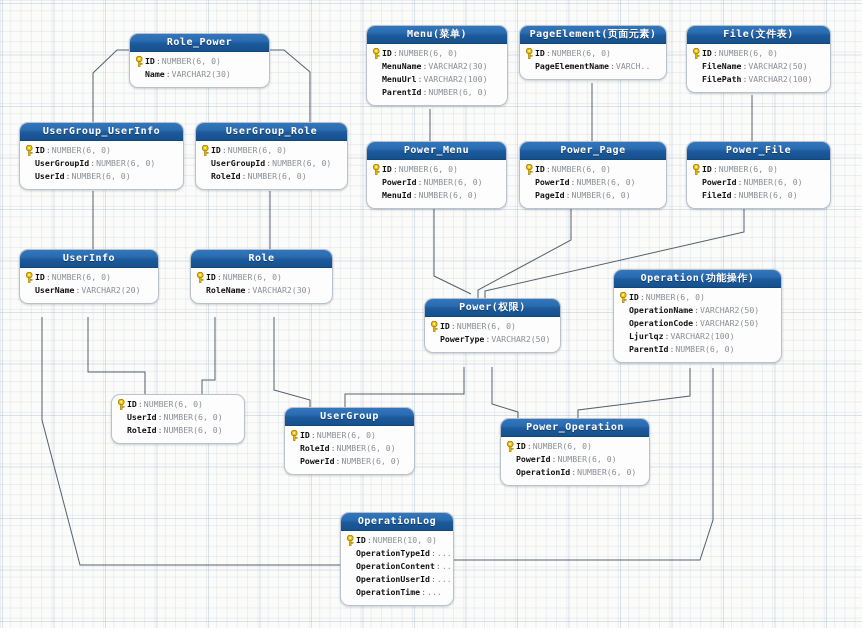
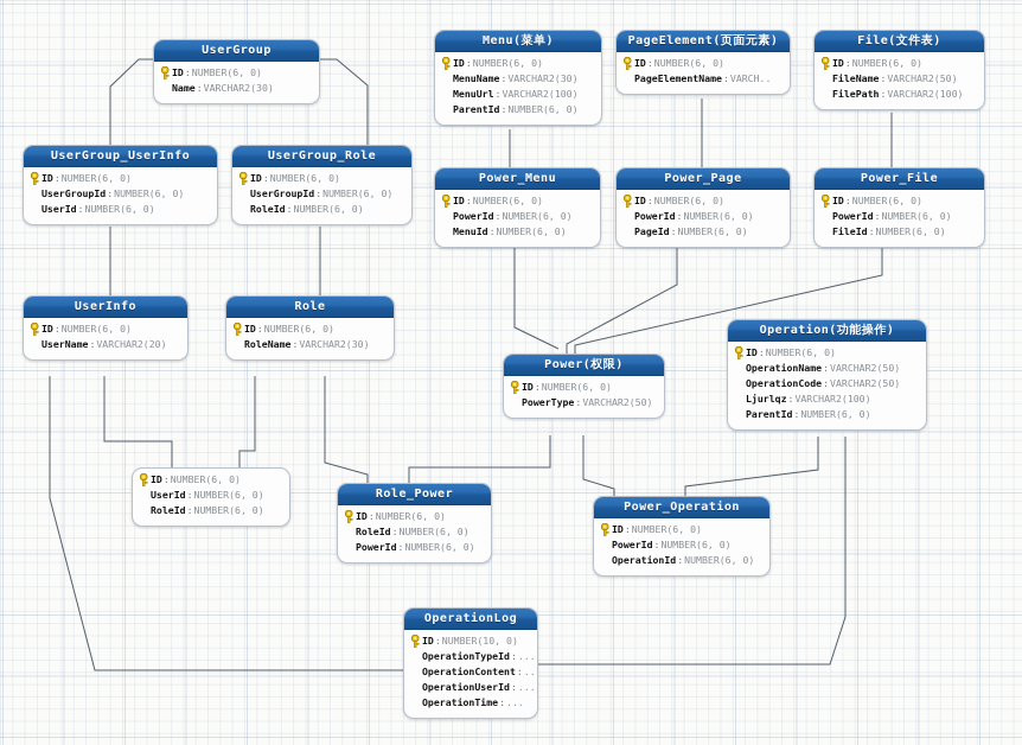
- Role_Power
+ UserGroup
  ID
  :
  NUMBER(6, 0)
  Name
  :
  VARCHAR2(30)
  UserGroup_UserInfo
  ID
  :
  NUMBER(6, 0)
  UserGroupId
  :
  NUMBER(6, 0)
  UserId
  :
  NUMBER(6, 0)
  UserGroup_Role
  ID
  :
  NUMBER(6, 0)
  UserGroupId
  :
  NUMBER(6, 0)
  RoleId
  :
  NUMBER(6, 0)
  Menu(菜单)
  ID
  :
  NUMBER(6, 0)
  MenuName
  :
  VARCHAR2(30)
  MenuUrl
  :
  VARCHAR2(100)
  ParentId
  :
  NUMBER(6, 0)
  PageElement(页面元素)
  ID
  :
  NUMBER(6, 0)
  PageElementName
  :
  VARCH..
  File(文件表)
  ID
  :
  NUMBER(6, 0)
  FileName
  :
  VARCHAR2(50)
  FilePath
  :
  VARCHAR2(100)
  Power_Menu
  ID
  :
  NUMBER(6, 0)
  PowerId
  :
  NUMBER(6, 0)
  MenuId
  :
  NUMBER(6, 0)
  Power_Page
  ID
  :
  NUMBER(6, 0)
  PowerId
  :
  NUMBER(6, 0)
  PageId
  :
  NUMBER(6, 0)
  Power_File
  ID
  :
  NUMBER(6, 0)
  PowerId
  :
  NUMBER(6, 0)
  FileId
  :
  NUMBER(6, 0)
  UserInfo
  ID
  :
  NUMBER(6, 0)
  UserName
  :
  VARCHAR2(20)
  Role
  ID
  :
  NUMBER(6, 0)
  RoleName
  :
  VARCHAR2(30)
  Power(权限)
  ID
  :
  NUMBER(6, 0)
  PowerType
  :
  VARCHAR2(50)
  Operation(功能操作)
  ID
  :
  NUMBER(6, 0)
  OperationName
  :
  VARCHAR2(50)
  OperationCode
  :
  VARCHAR2(50)
  Ljurlqz
  :
  VARCHAR2(100)
  ParentId
  :
  NUMBER(6, 0)
  ID
  :
  NUMBER(6, 0)
  UserId
  :
  NUMBER(6, 0)
  RoleId
  :
  NUMBER(6, 0)
- UserGroup
+ Role_Power
  ID
  :
  NUMBER(6, 0)
  RoleId
  :
  NUMBER(6, 0)
  PowerId
  :
  NUMBER(6, 0)
  Power_Operation
  ID
  :
  NUMBER(6, 0)
  PowerId
  :
  NUMBER(6, 0)
  OperationId
  :
  NUMBER(6, 0)
  OperationLog
  ID
  :
  NUMBER(10, 0)
  OperationTypeId
  :
  ...
  OperationContent
  :
  OperationUserId
  :
  ...
  OperationTime
  :
  ...
